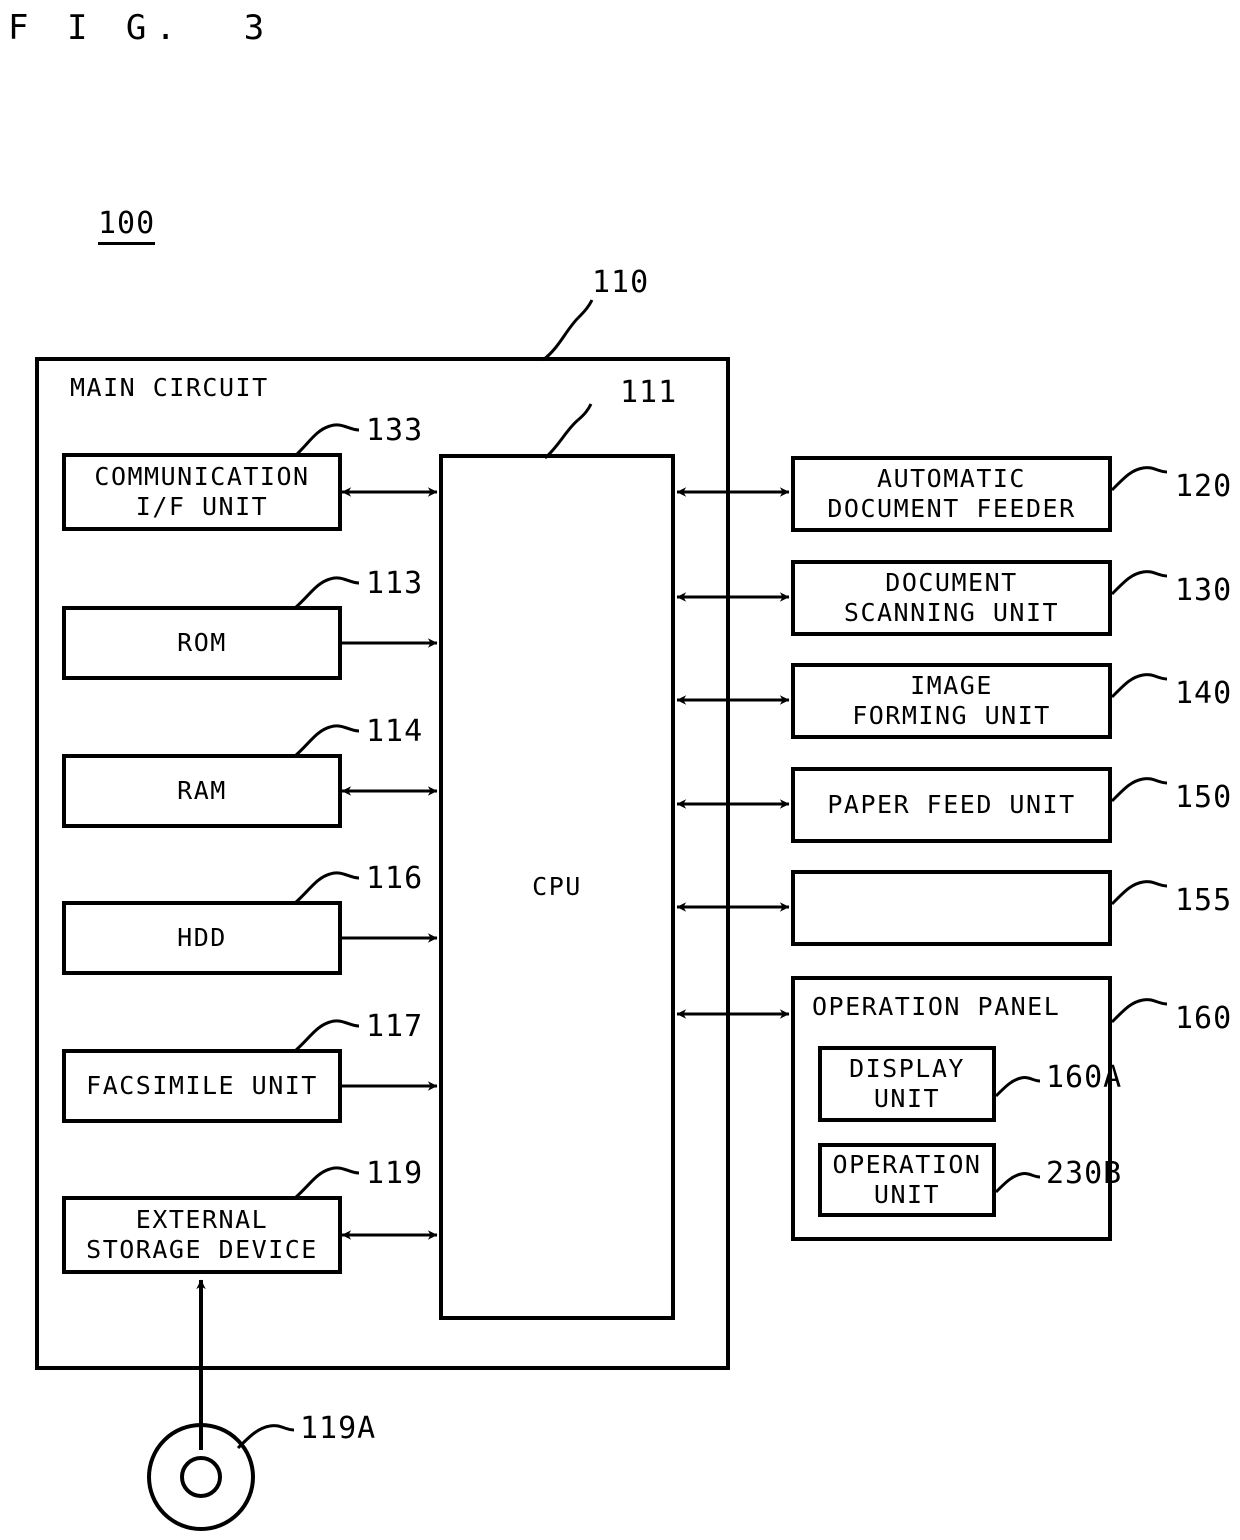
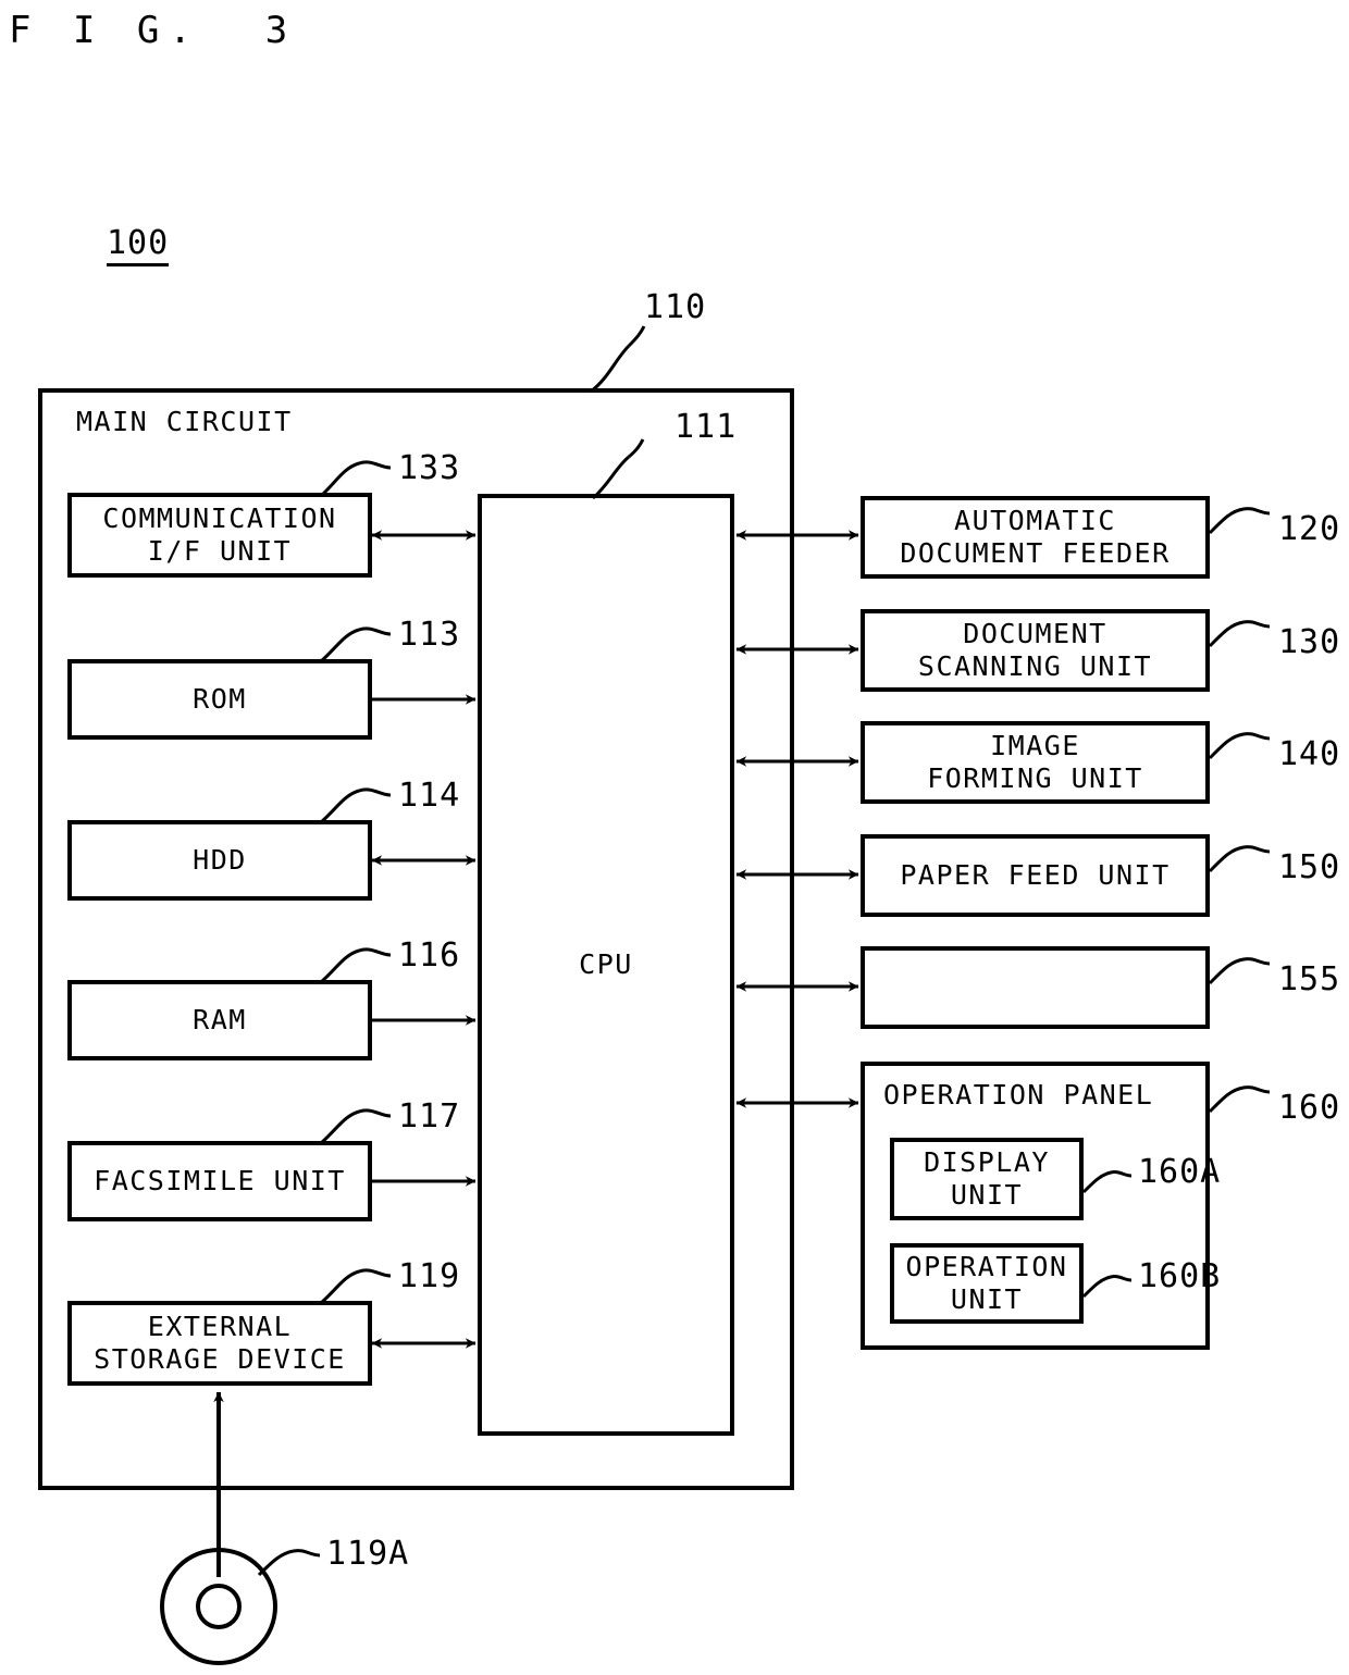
  F I G. 3
  100
  MAIN CIRCUIT
  110
  CPU
  111
  COMMUNICATION
  I/F UNIT
  133
  ROM
  113
- RAM
+ HDD
  114
- HDD
+ RAM
  116
  FACSIMILE UNIT
  117
  EXTERNAL
  STORAGE DEVICE
  119
  AUTOMATIC
  DOCUMENT FEEDER
  120
  DOCUMENT
  SCANNING UNIT
  130
  IMAGE
  FORMING UNIT
  140
  PAPER FEED UNIT
  150
  155
  OPERATION PANEL
  160
  DISPLAY
  UNIT
  160A
  OPERATION
  UNIT
- 230B
+ 160B
  119A
